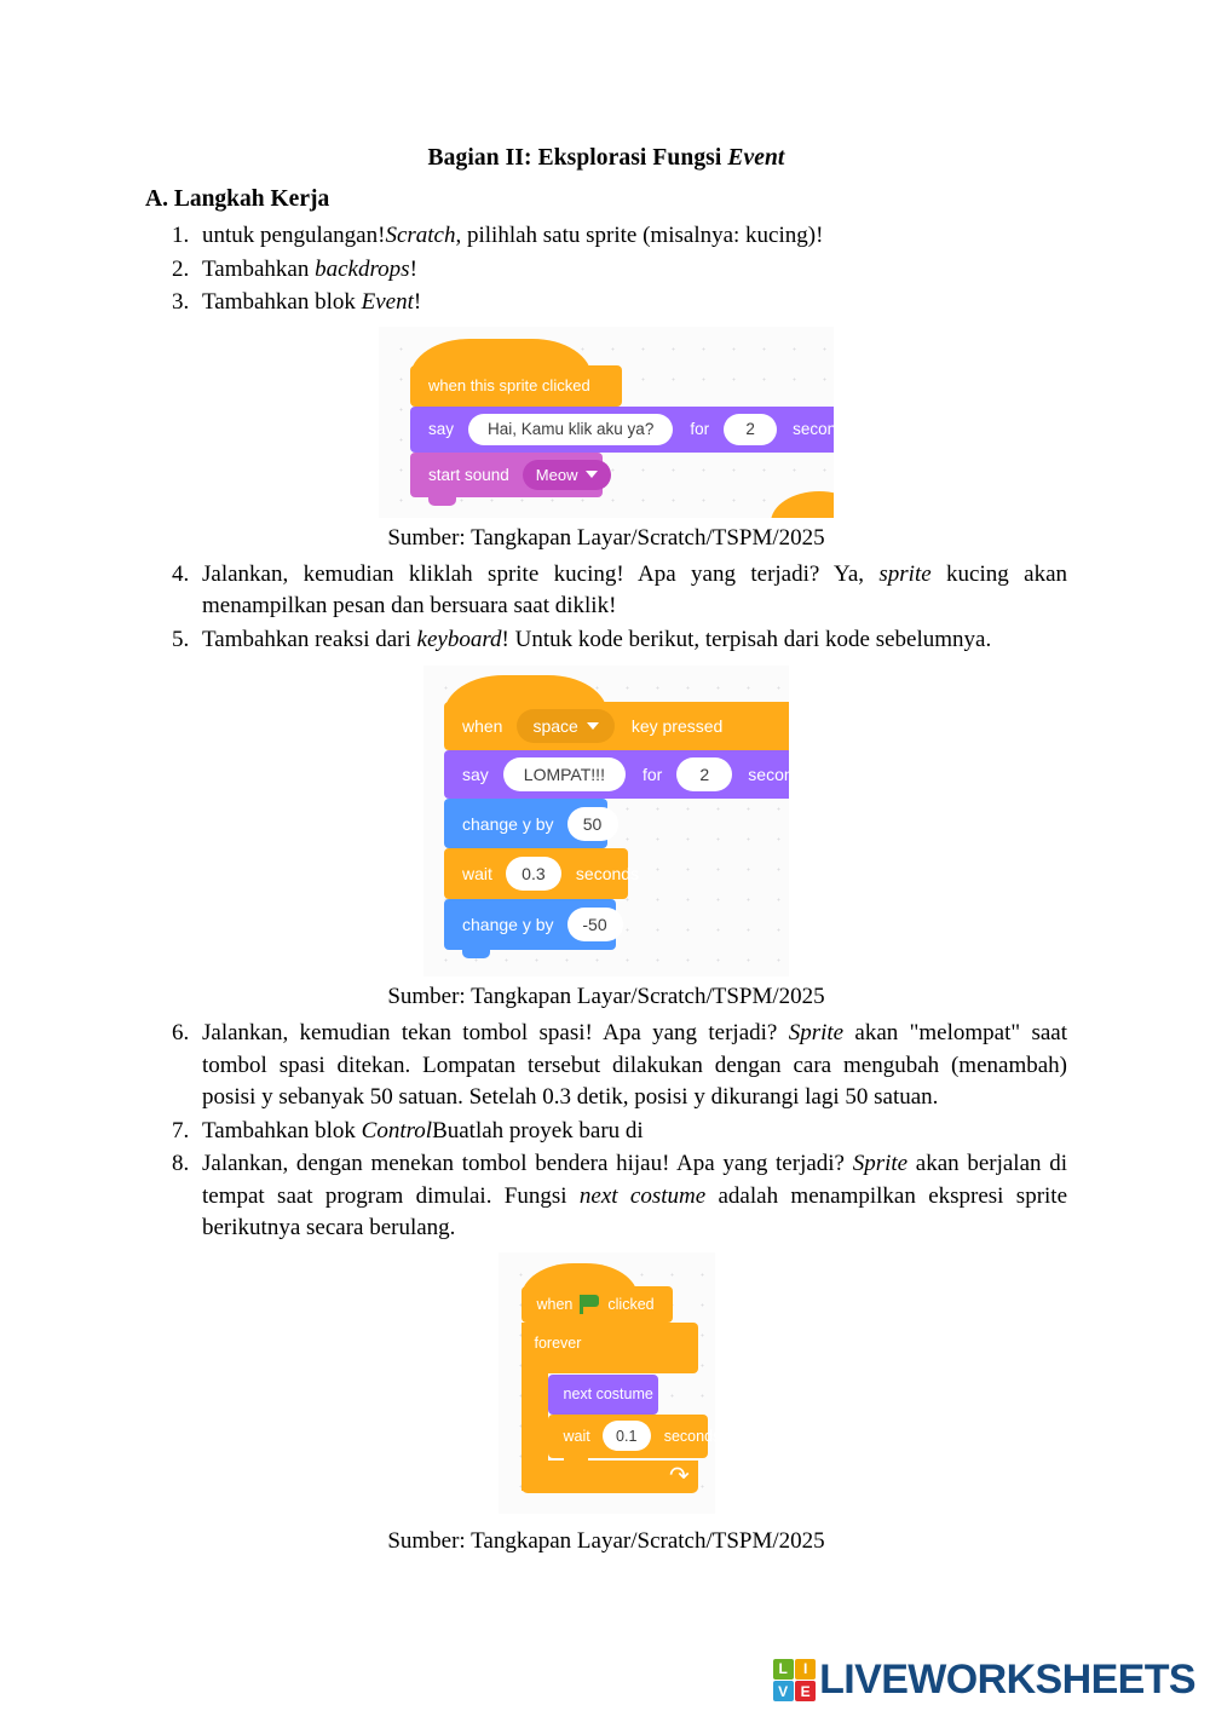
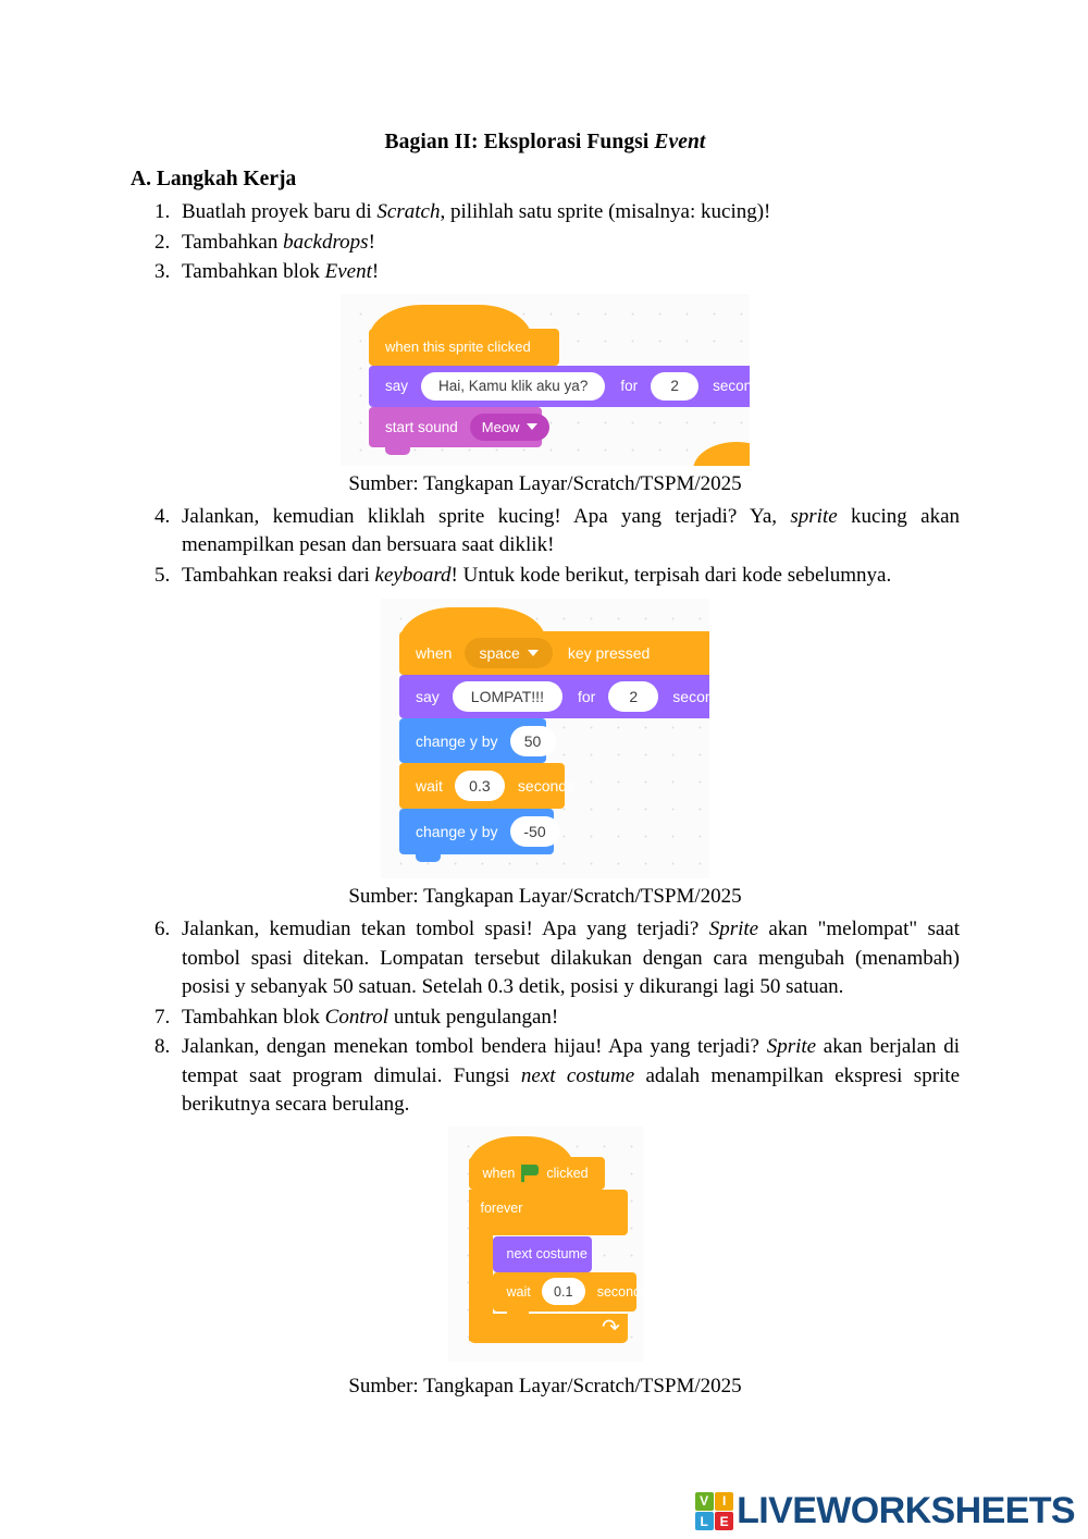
  Bagian II: Eksplorasi Fungsi Event
  A. Langkah Kerja
  1.
- untuk pengulangan!Scratch, pilihlah satu sprite (misalnya: kucing)!
+ Buatlah proyek baru di Scratch, pilihlah satu sprite (misalnya: kucing)!
  2.
  Tambahkan backdrops!
  3.
  Tambahkan blok Event!
  when this sprite clicked
  say
  Hai, Kamu klik aku ya?
  for
  2
  secon
  start sound
  Meow
  Sumber: Tangkapan Layar/Scratch/TSPM/2025
  4.
  Jalankan, kemudian kliklah sprite kucing! Apa yang terjadi? Ya, sprite kucing akan menampilkan pesan dan bersuara saat diklik!
  5.
  Tambahkan reaksi dari keyboard! Untuk kode berikut, terpisah dari kode sebelumnya.
  when
  space
  key pressed
  say
  LOMPAT!!!
  for
  2
  secon
  change y by
  50
  wait
  0.3
  seconds
  change y by
  -50
  Sumber: Tangkapan Layar/Scratch/TSPM/2025
  6.
  Jalankan, kemudian tekan tombol spasi! Apa yang terjadi? Sprite akan "melompat" saat tombol spasi ditekan. Lompatan tersebut dilakukan dengan cara mengubah (menambah) posisi y sebanyak 50 satuan. Setelah 0.3 detik, posisi y dikurangi lagi 50 satuan.
  7.
- Tambahkan blok ControlBuatlah proyek baru di
+ Tambahkan blok Control untuk pengulangan!
  8.
  Jalankan, dengan menekan tombol bendera hijau! Apa yang terjadi? Sprite akan berjalan di tempat saat program dimulai. Fungsi next costume adalah menampilkan ekspresi sprite berikutnya secara berulang.
  when
  clicked
  forever
  next costume
  wait
  0.1
  second
  Sumber: Tangkapan Layar/Scratch/TSPM/2025
- L
+ V
  I
- V
+ L
  E
  LIVEWORKSHEETS
